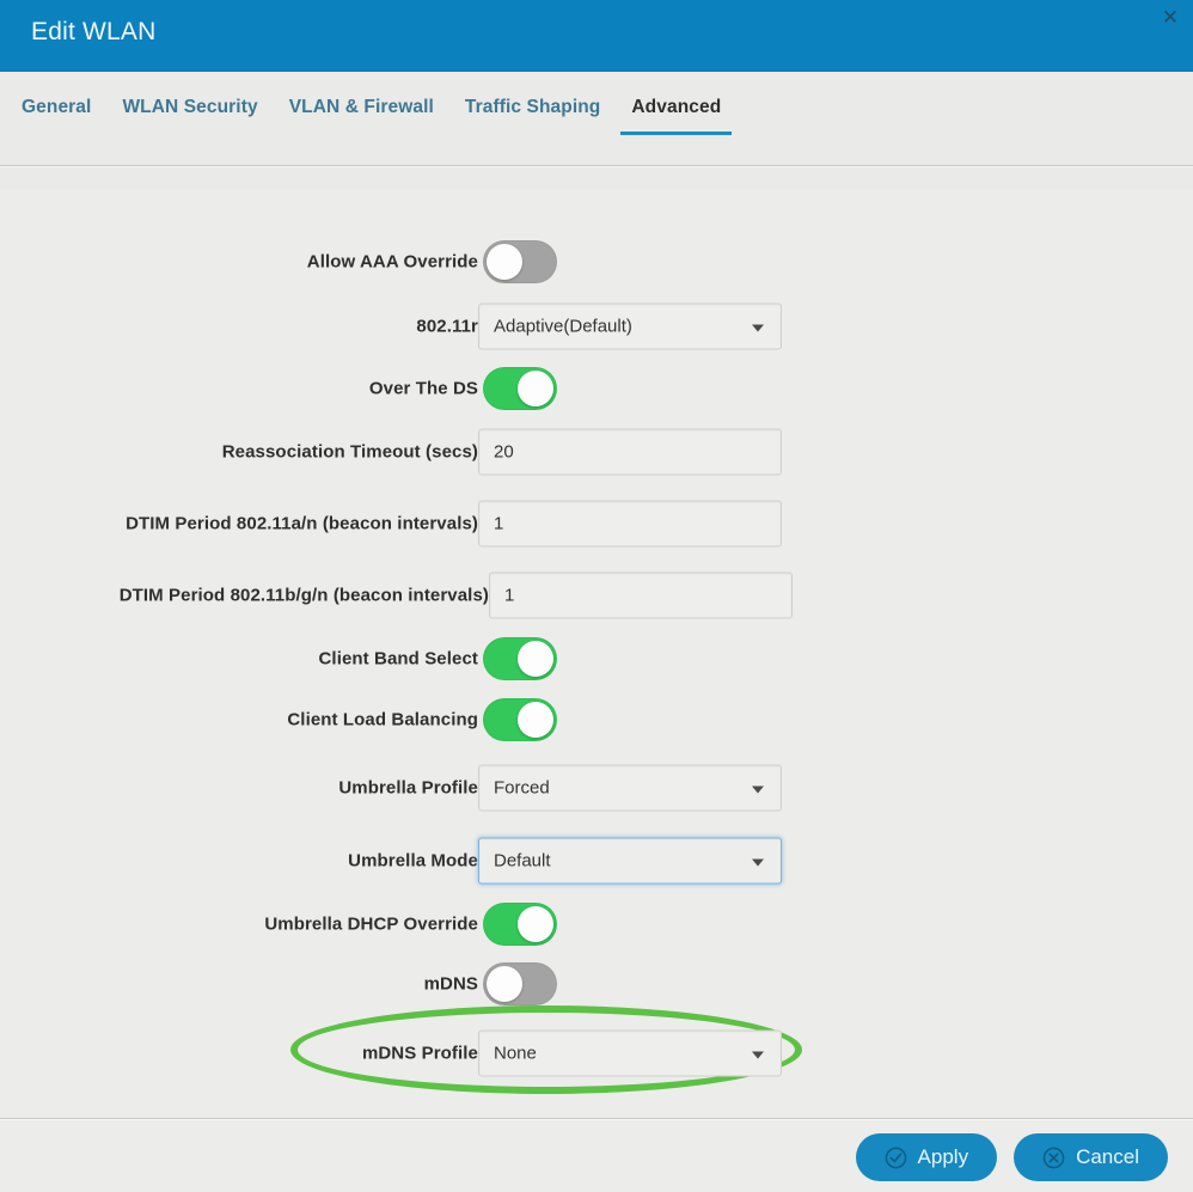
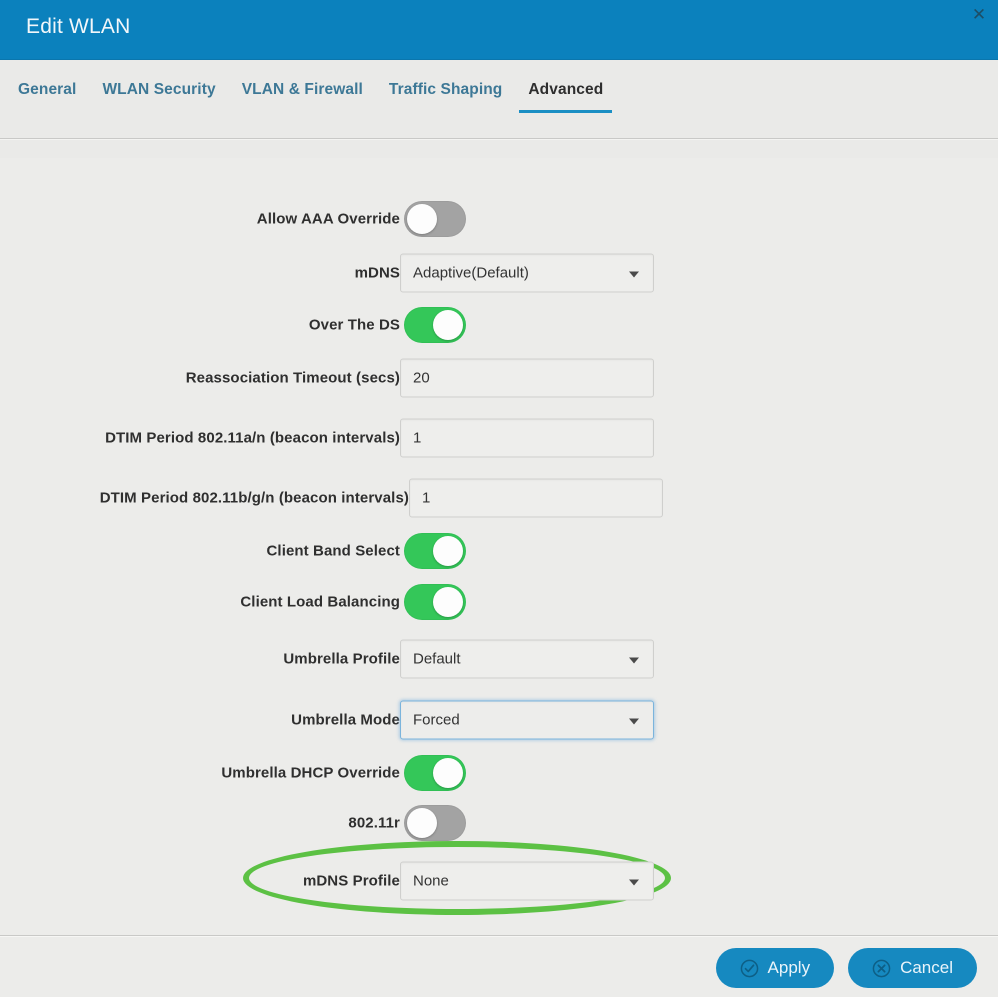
  Edit WLAN
  ✕
  General
  WLAN Security
  VLAN & Firewall
  Traffic Shaping
  Advanced
  Allow AAA Override
- 802.11r
+ mDNS
  Adaptive(Default)
  Over The DS
  Reassociation Timeout (secs)
  20
  DTIM Period 802.11a/n (beacon intervals)
  1
  DTIM Period 802.11b/g/n (beacon intervals)
  1
  Client Band Select
  Client Load Balancing
  Umbrella Profile
- Forced
+ Default
  Umbrella Mode
- Default
+ Forced
  Umbrella DHCP Override
- mDNS
+ 802.11r
  mDNS Profile
  None
  Apply
  Cancel
